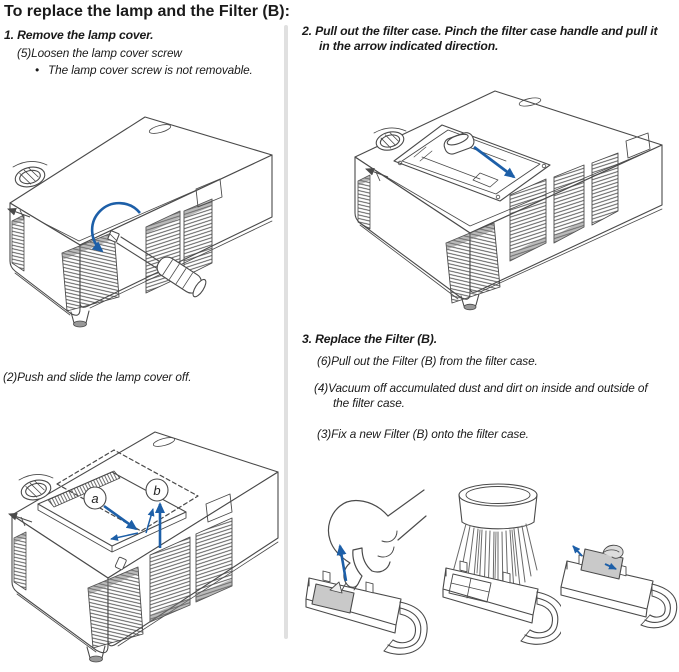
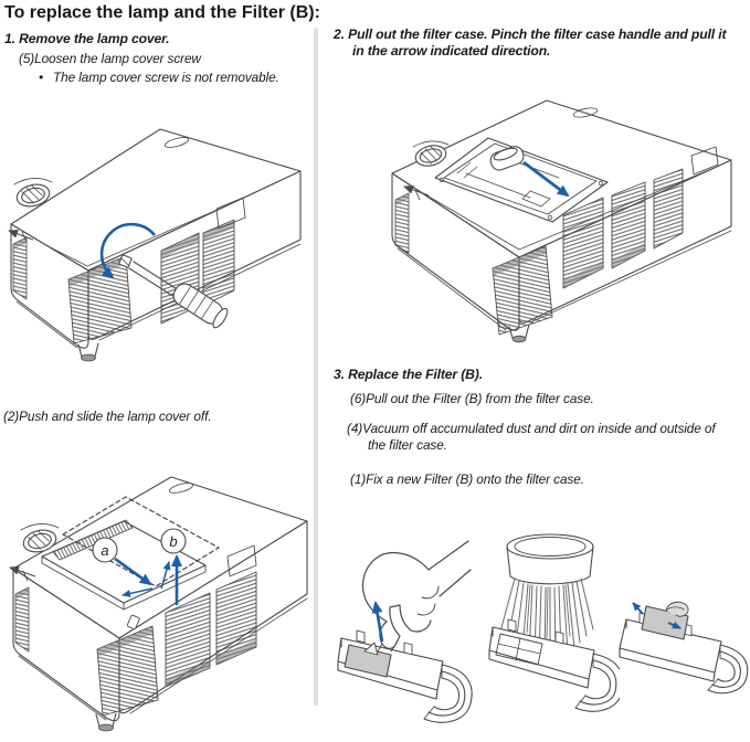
  To replace the lamp and the Filter (B):
  1. Remove the lamp cover.
  (5)Loosen the lamp cover screw
  •
  The lamp cover screw is not removable.
  (2)Push and slide the lamp cover off.
  2. Pull out the filter case. Pinch the filter case handle and pull it
  in the arrow indicated direction.
  3. Replace the Filter (B).
  (6)Pull out the Filter (B) from the filter case.
  (4)Vacuum off accumulated dust and dirt on inside and outside of
  the filter case.
- (3)Fix a new Filter (B) onto the filter case.
+ (1)Fix a new Filter (B) onto the filter case.
  a
  b
